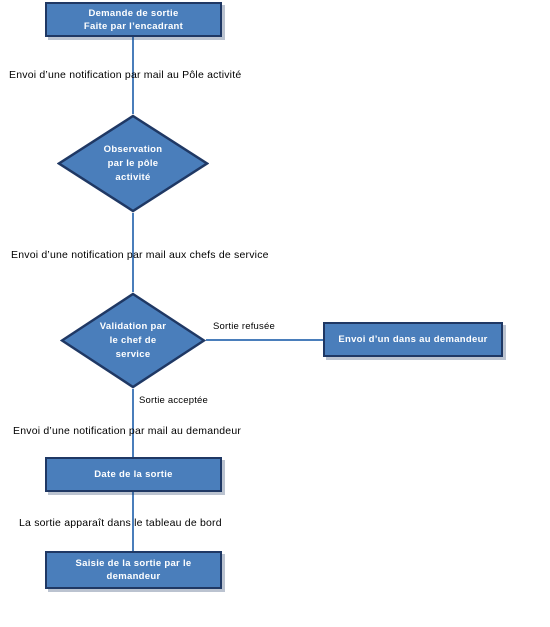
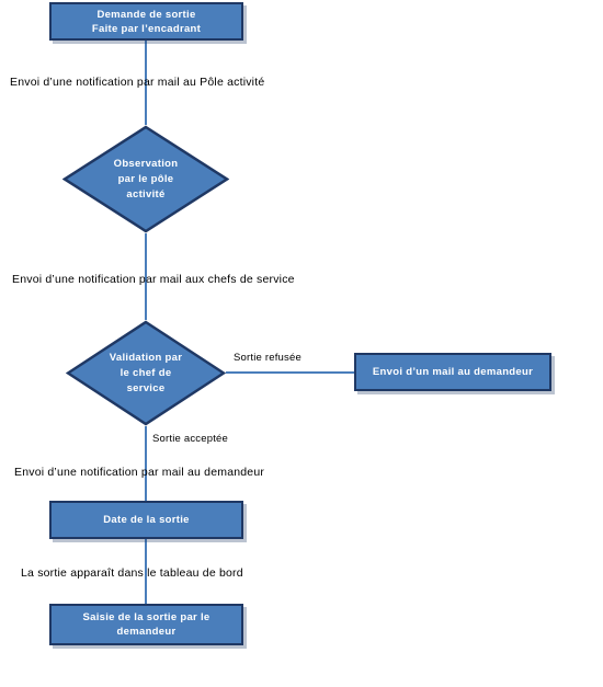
  Demande de sortie
  Faite par l’encadrant
  Envoi d’une notification par mail au Pôle activité
  Observation
  par le pôle
  activité
  Envoi d’une notification par mail aux chefs de service
  Validation par
  le chef de
  service
  Sortie refusée
- Envoi d’un dans au demandeur
+ Envoi d’un mail au demandeur
  Sortie acceptée
  Envoi d’une notification par mail au demandeur
  Date de la sortie
  La sortie apparaît dans le tableau de bord
  Saisie de la sortie par le
  demandeur
